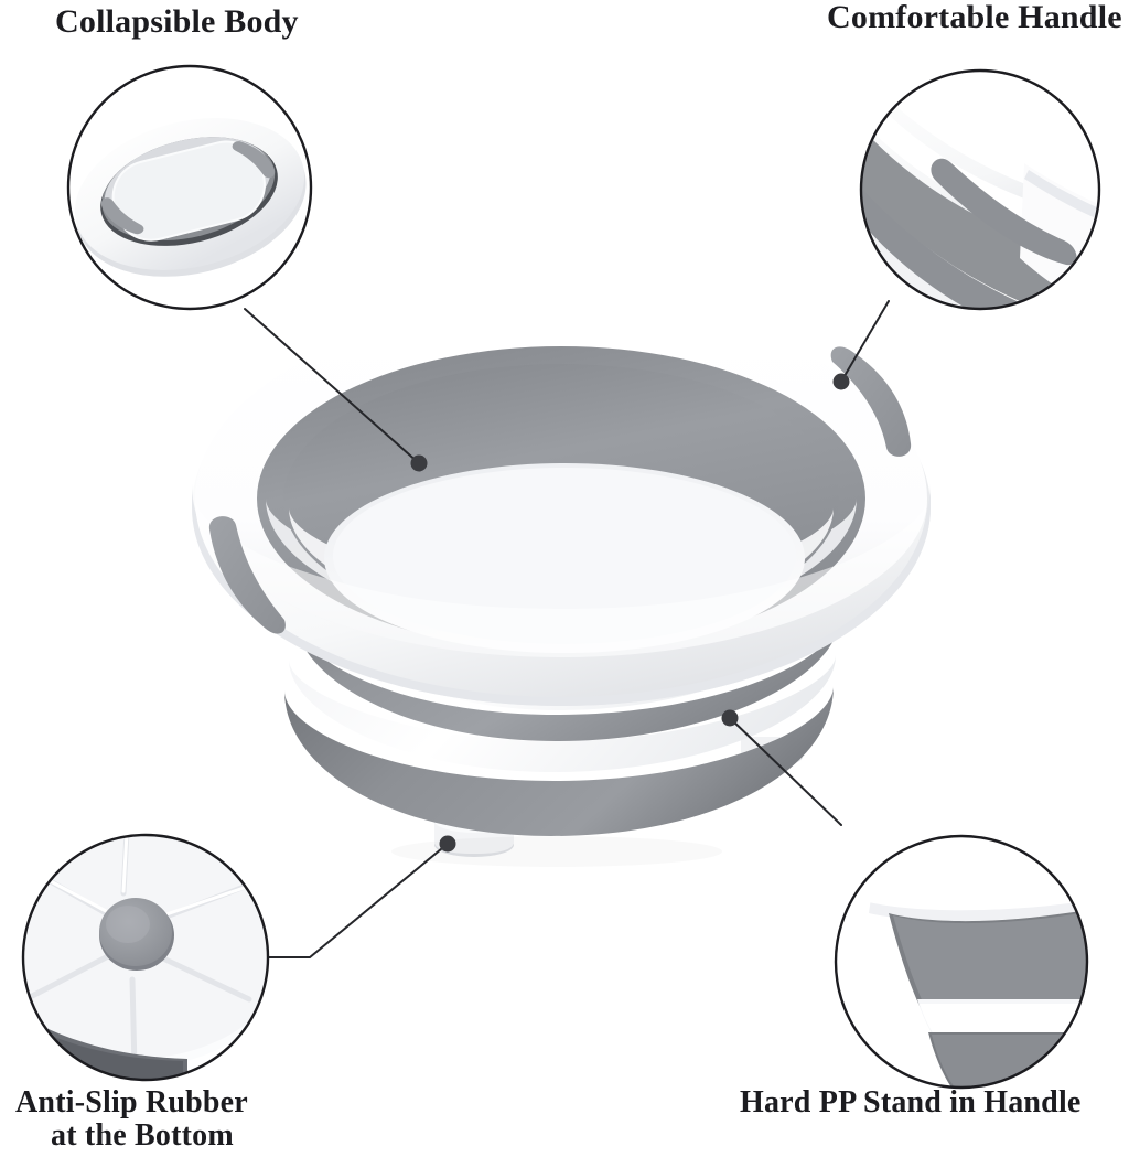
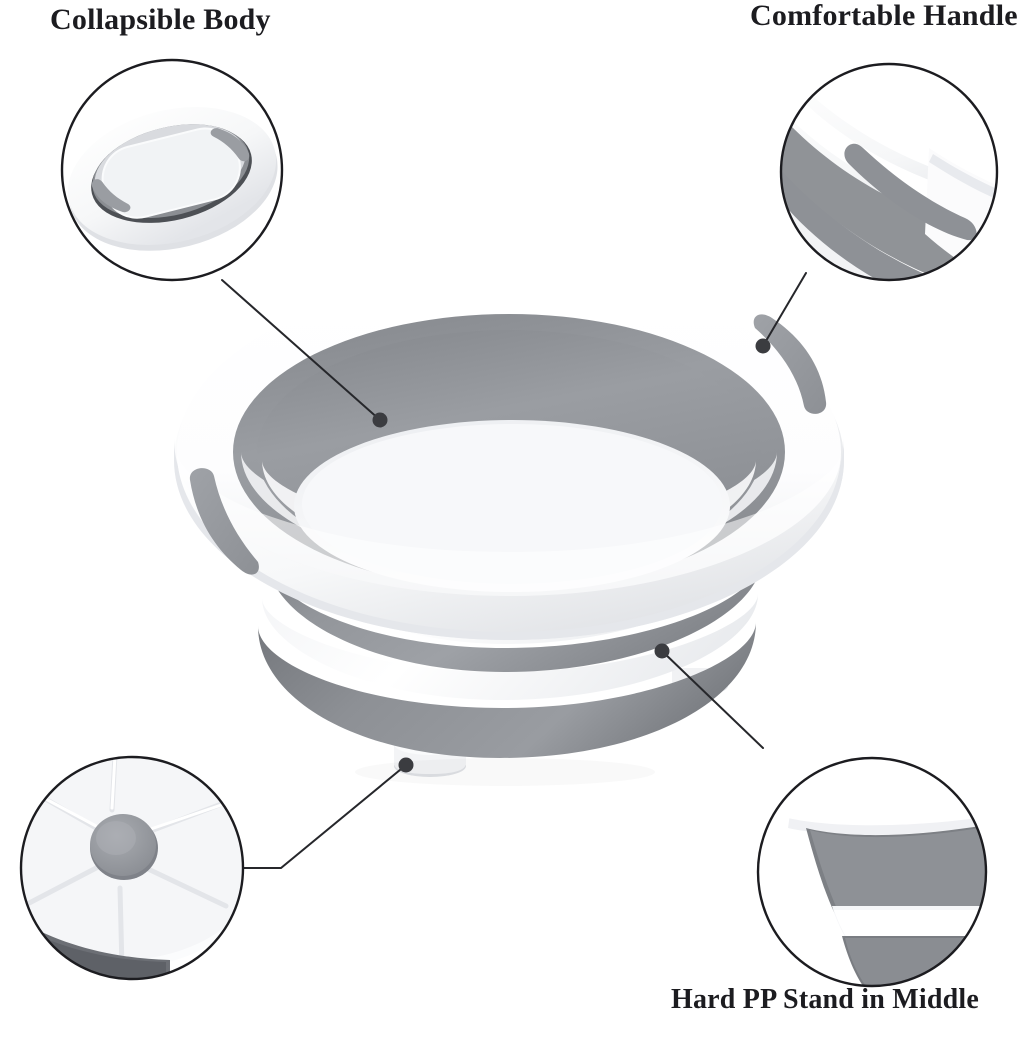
  Collapsible Body
  Comfortable Handle
- Anti-Slip Rubber
- at the Bottom
- Hard PP Stand in Handle
+ Hard PP Stand in Middle
